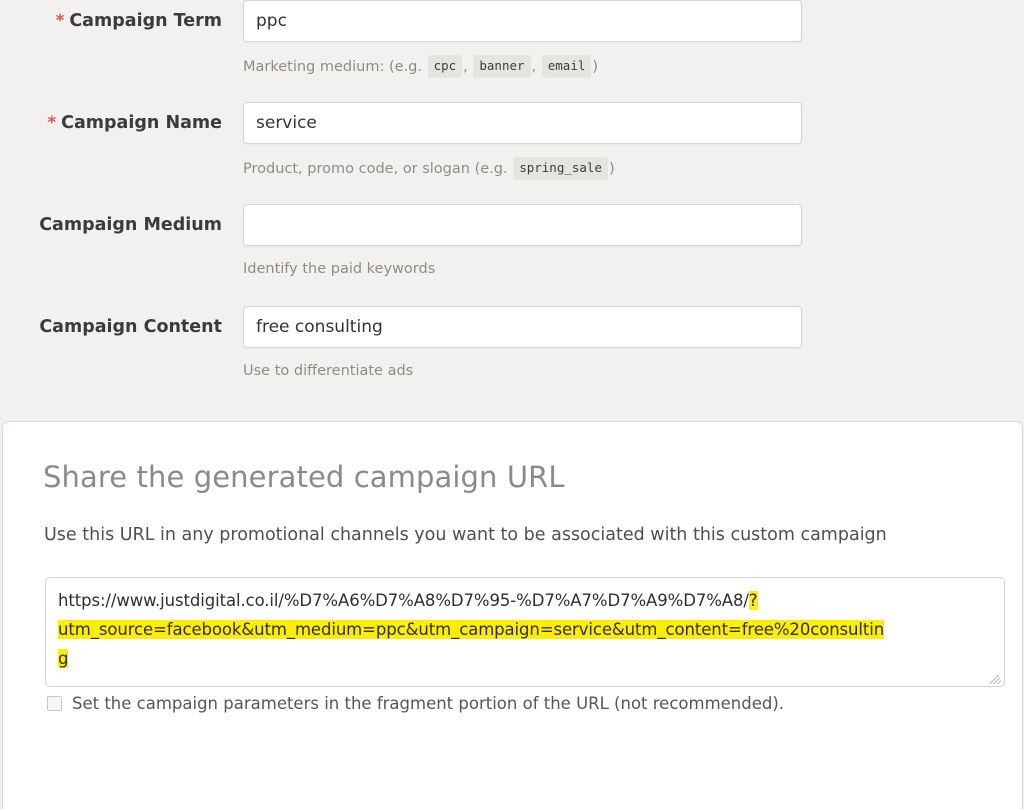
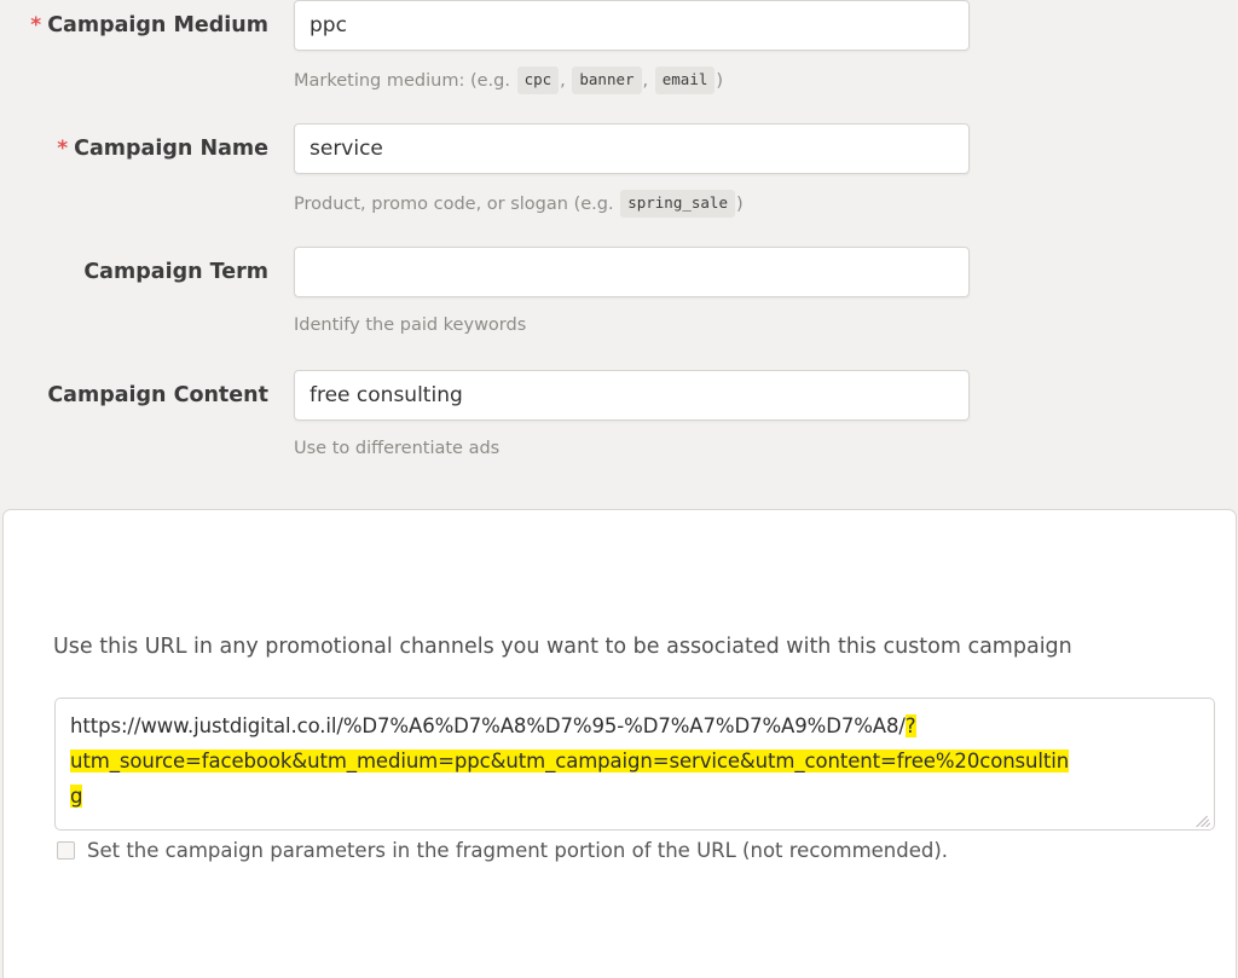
- * Campaign Term
+ * Campaign Medium
  ppc
  Marketing medium: (e.g. cpc , banner , email )
  * Campaign Name
  service
  Product, promo code, or slogan (e.g. spring_sale )
- Campaign Medium
+ Campaign Term
  Identify the paid keywords
  Campaign Content
  free consulting
  Use to differentiate ads
- Share the generated campaign URL
  Use this URL in any promotional channels you want to be associated with this custom campaign
  https://www.justdigital.co.il/%D7%A6%D7%A8%D7%95-%D7%A7%D7%A9%D7%A8/?
  utm_source=facebook&utm_medium=ppc&utm_campaign=service&utm_content=free%20consultin
  g
  Set the campaign parameters in the fragment portion of the URL (not recommended).
